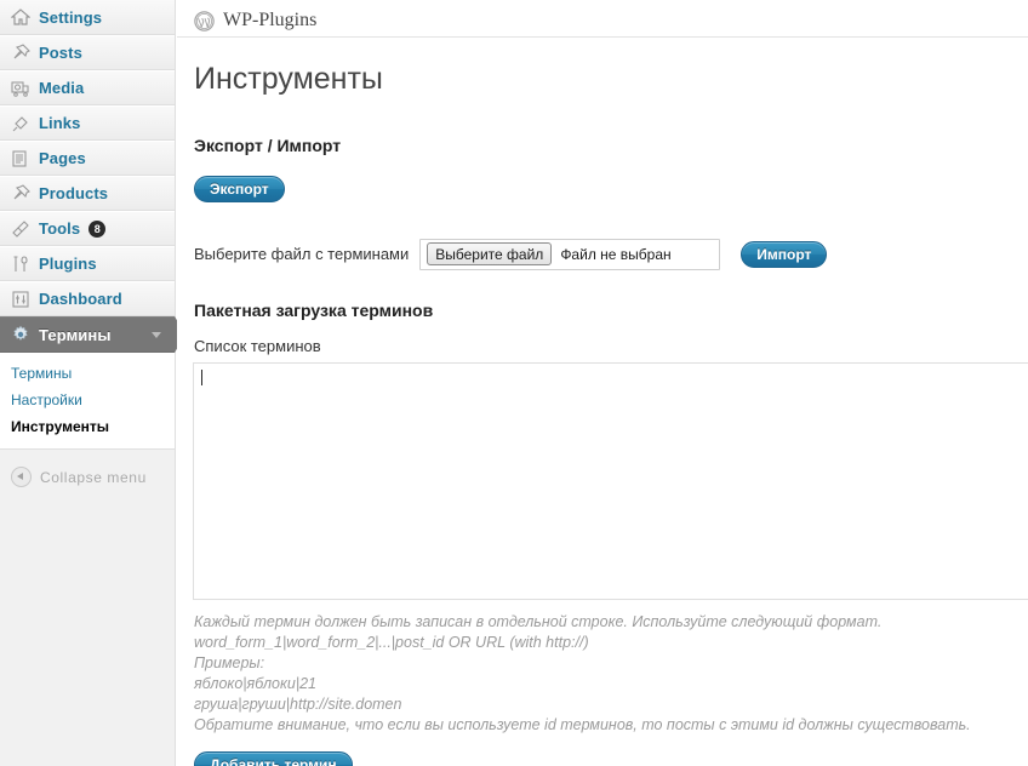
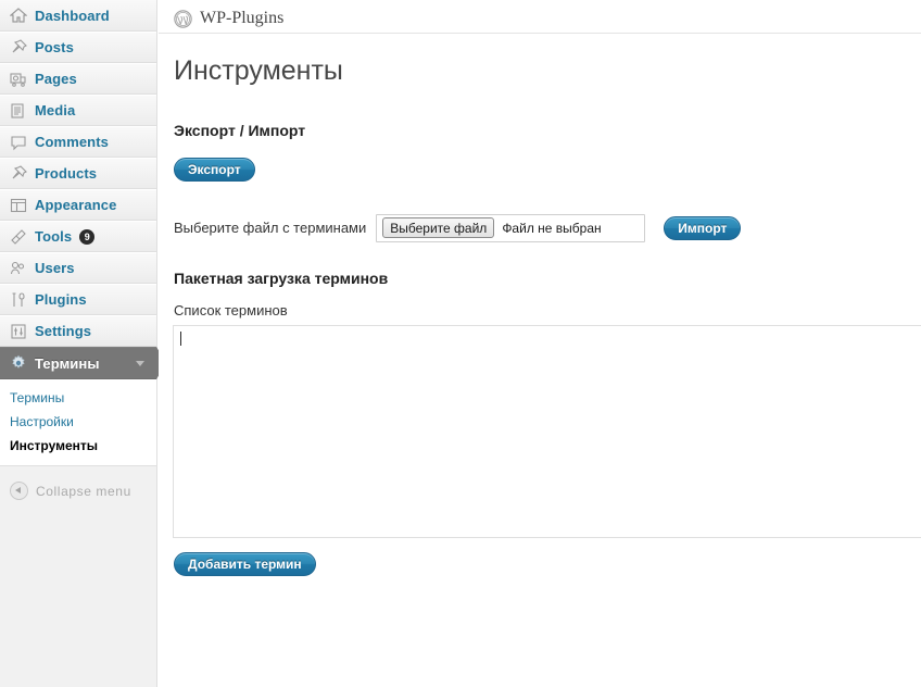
- Settings
+ Dashboard
  Posts
- Media
+ Pages
- Links
- Pages
+ Media
+ Comments
  Products
+ Appearance
  Tools
- 8
+ 9
+ Users
  Plugins
- Dashboard
+ Settings
  Термины
  Термины
  Настройки
  Инструменты
  Collapse menu
  WP-Plugins
  Инструменты
  Экспорт / Импорт
  Экспорт
  Выберите файл с терминами
  Выберите файл
  Файл не выбран
  Импорт
  Пакетная загрузка терминов
  Список терминов
- Каждый термин должен быть записан в отдельной строке. Используйте следующий формат.
- word_form_1|word_form_2|...|post_id OR URL (with http://)
- Примеры:
- яблоко|яблоки|21
- груша|груши|http://site.domen
- Обратите внимание, что если вы используете id терминов, то посты с этими id должны существовать.
  Добавить термин
